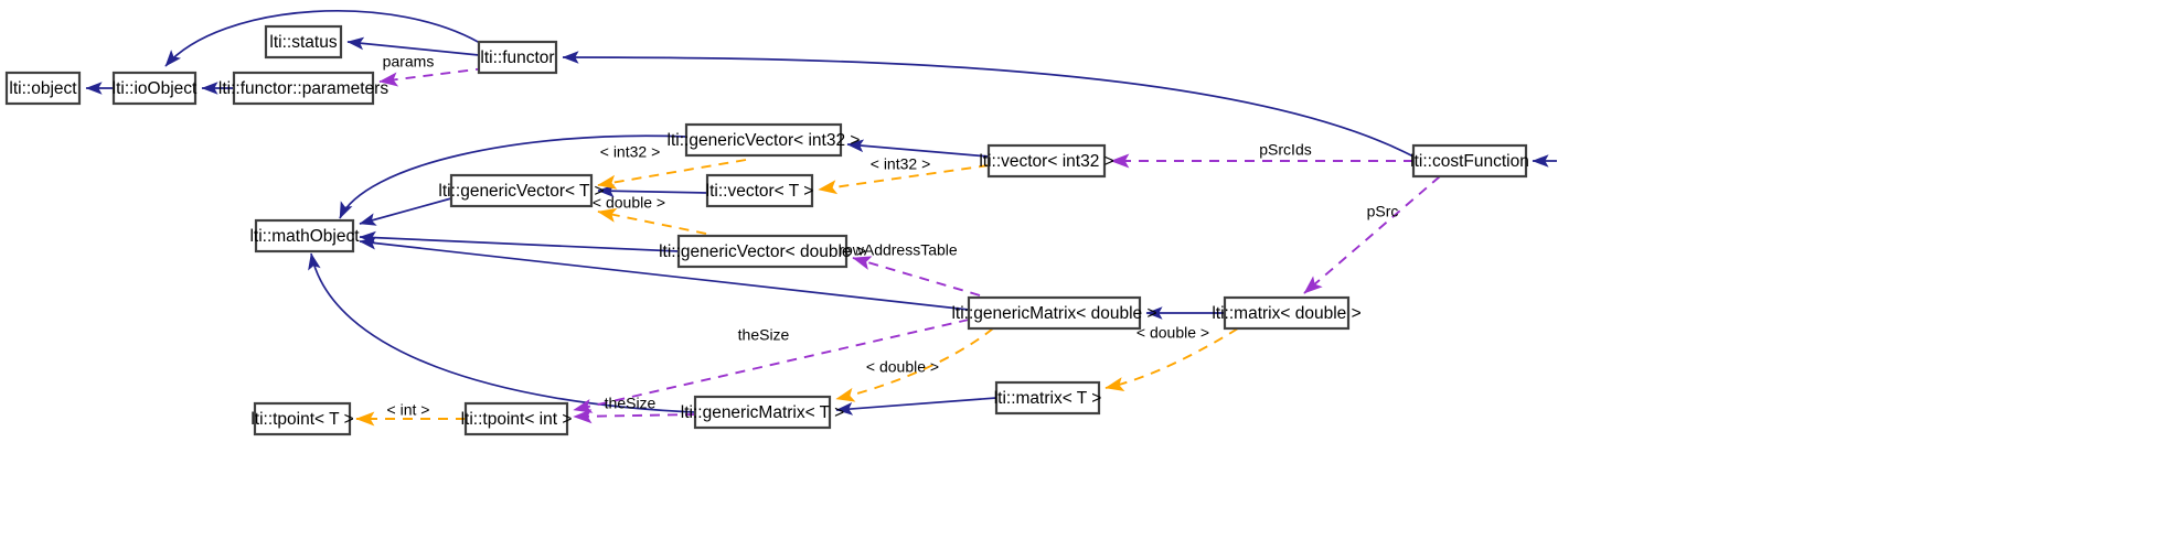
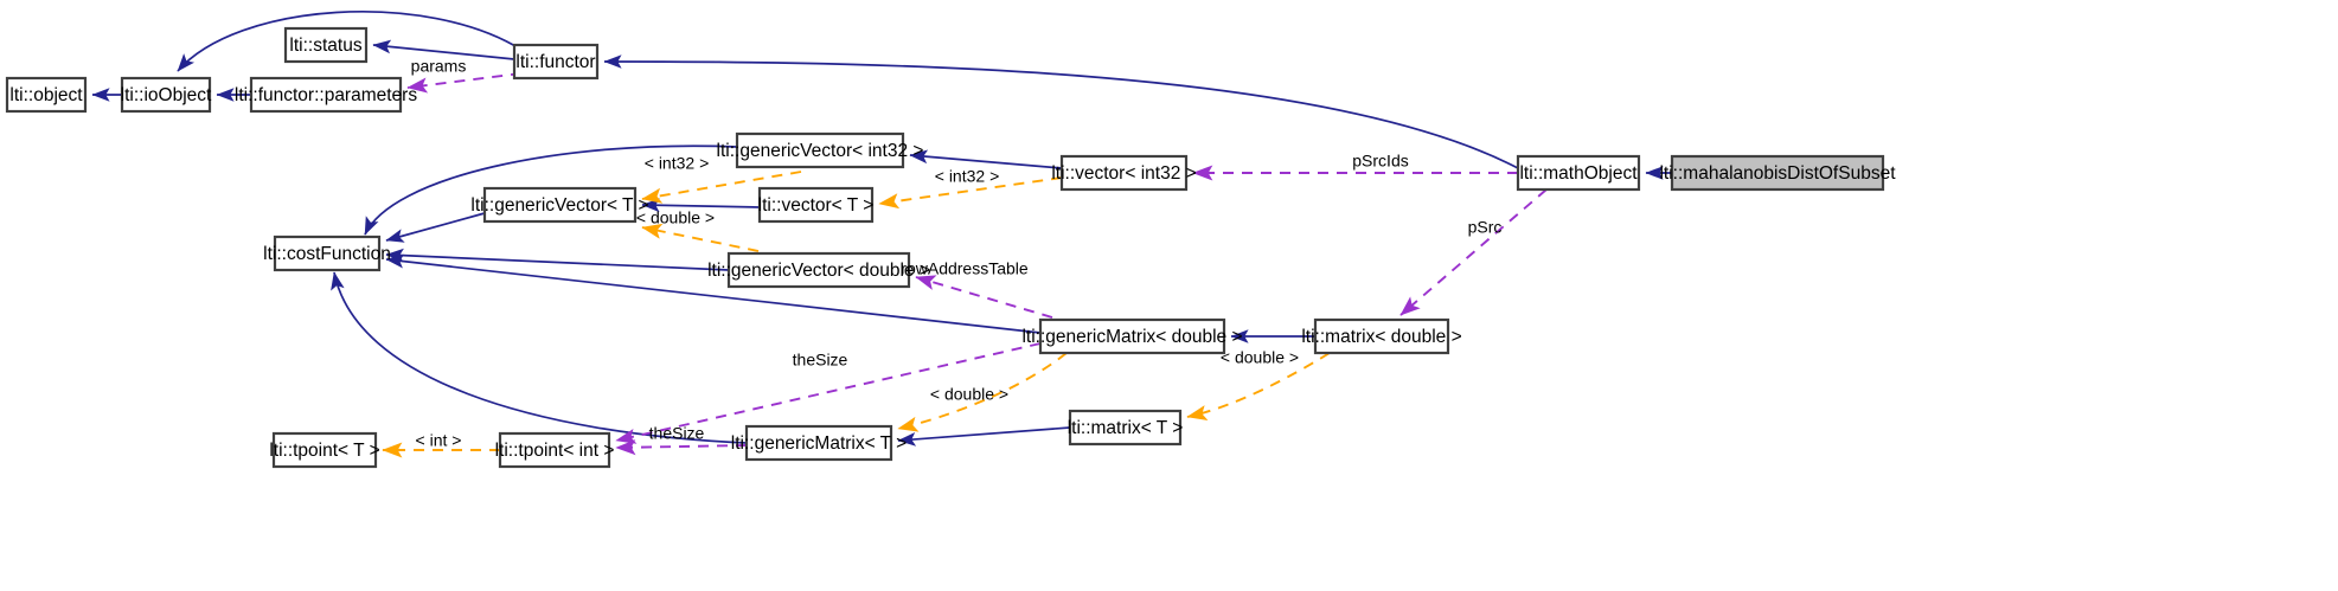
  lti::object
  lti::ioObject
  lti::status
  lti::functor::parameters
  lti::functor
  lti::genericVector< int32 >
  lti::vector< int32 >
  lti::genericVector< T >
  lti::vector< T >
- lti::mathObject
+ lti::costFunction
  lti::genericVector< double >
  lti::genericMatrix< double >
  lti::matrix< double >
- lti::costFunction
+ lti::mathObject
+ lti::mahalanobisDistOfSubset
  lti::genericMatrix< T >
  lti::matrix< T >
  lti::tpoint< T >
  lti::tpoint< int >
  params
  < int32 >
  < int32 >
  < double >
  pSrcIds
  pSrc
  rowAddressTable
  < double >
  theSize
  < double >
  theSize
  < int >
